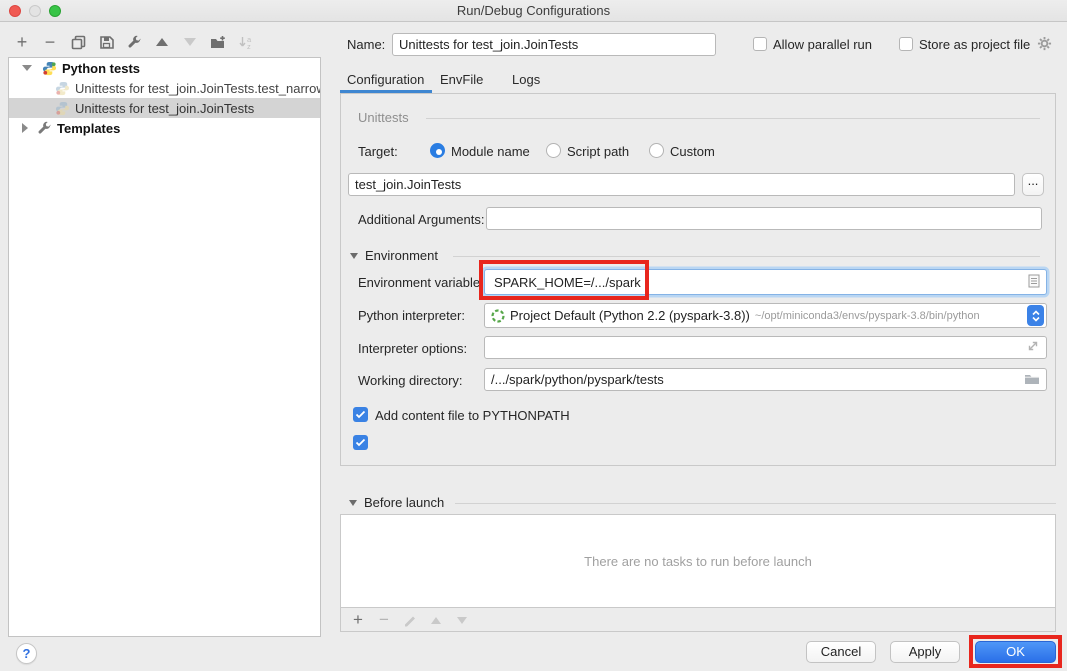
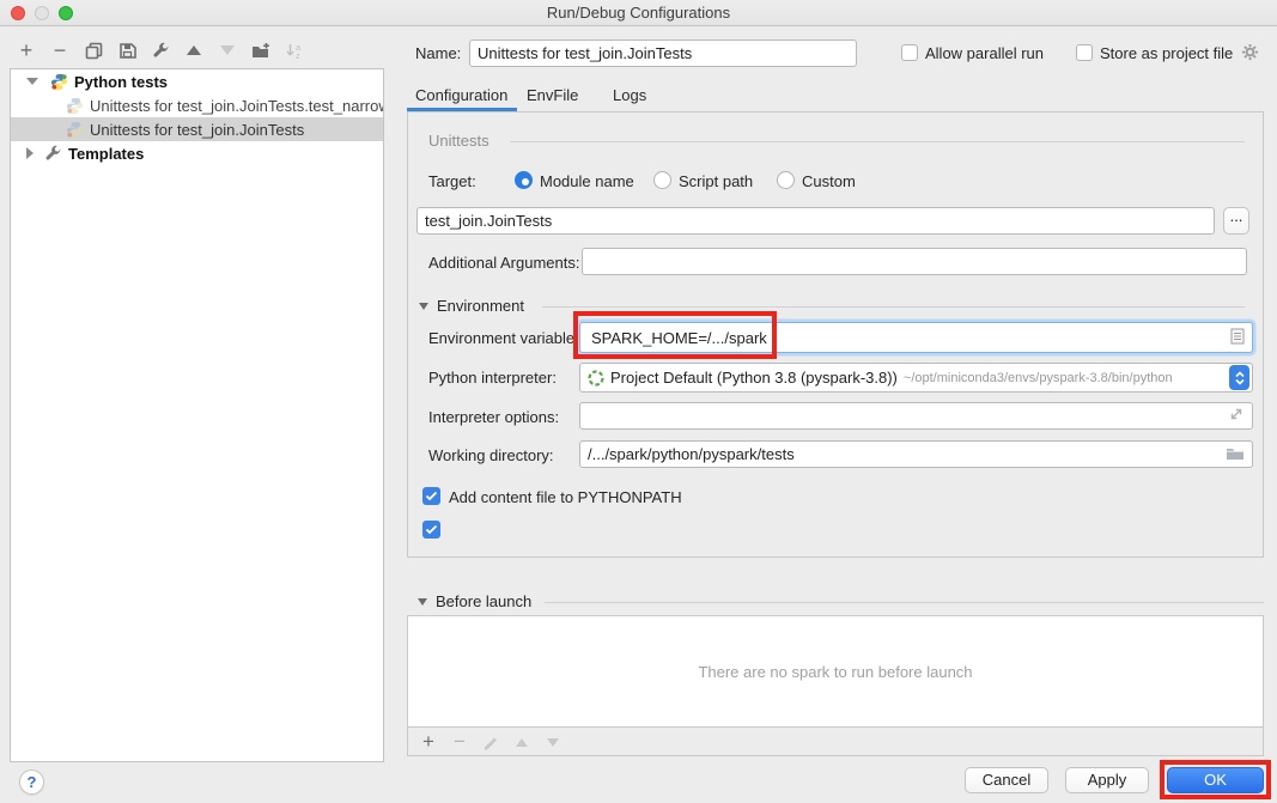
  Run/Debug Configurations
  +
  −
  a
  z
  Python tests
  Unittests for test_join.JoinTests.test_narro
  Unittests for test_join.JoinTests
  Templates
  Name:
  Unittests for test_join.JoinTests
  Allow parallel run
  Store as project file
  Configuration
  EnvFile
  Logs
  Unittests
  Target:
  Module name
  Script path
  Custom
  test_join.JoinTests
  ...
  Additional Arguments:
  Environment
  Environment variable
  SPARK_HOME=/.../spark
  Python interpreter:
- Project Default (Python 2.2 (pyspark-3.8))
+ Project Default (Python 3.8 (pyspark-3.8))
  ~/opt/miniconda3/envs/pyspark-3.8/bin/python
  Interpreter options:
  Working directory:
  /.../spark/python/pyspark/tests
  Add content file to PYTHONPATH
  Before launch
- There are no tasks to run before launch
+ There are no spark to run before launch
  +
  −
  ?
  Cancel
  Apply
  OK
